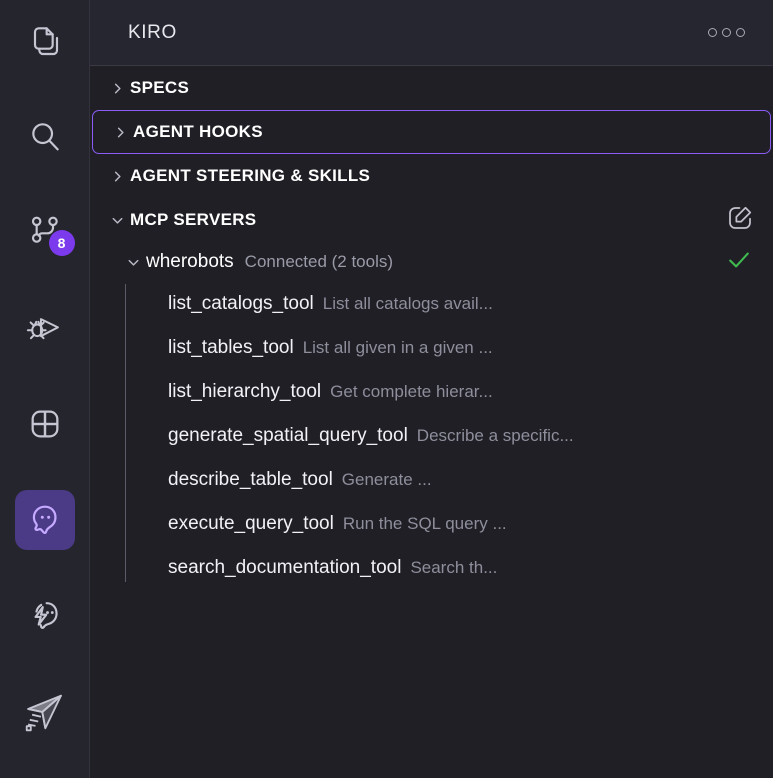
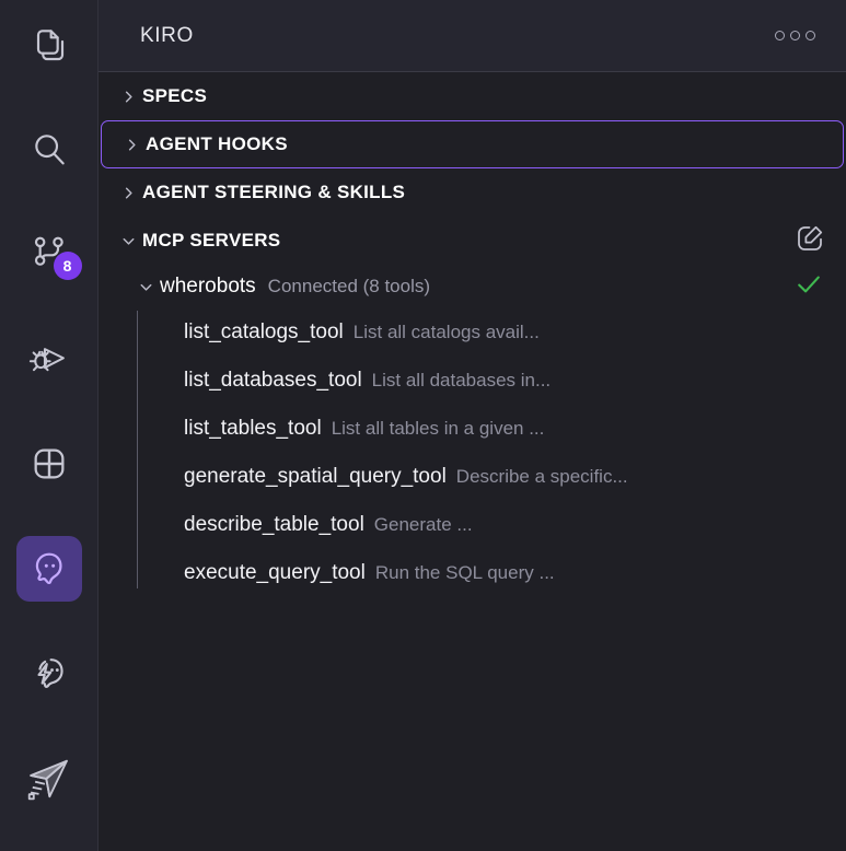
  8
  KIRO
  SPECS
  AGENT HOOKS
  AGENT STEERING & SKILLS
  MCP SERVERS
  wherobots
- Connected (2 tools)
+ Connected (8 tools)
  list_catalogs_tool
  List all catalogs avail...
+ list_databases_tool
+ List all databases in...
  list_tables_tool
- List all given in a given ...
+ List all tables in a given ...
- list_hierarchy_tool
- Get complete hierar...
  generate_spatial_query_tool
  Describe a specific...
  describe_table_tool
  Generate ...
  execute_query_tool
  Run the SQL query ...
- search_documentation_tool
- Search th...
